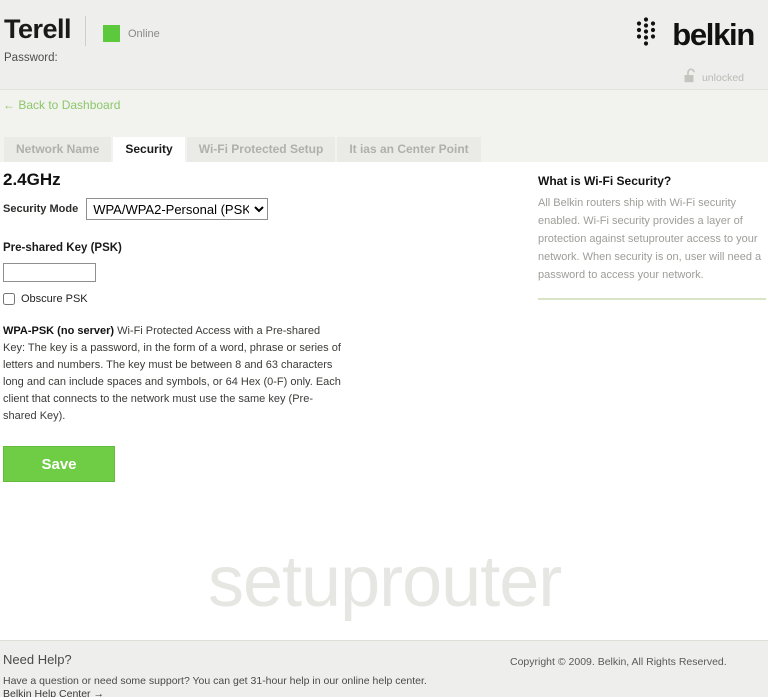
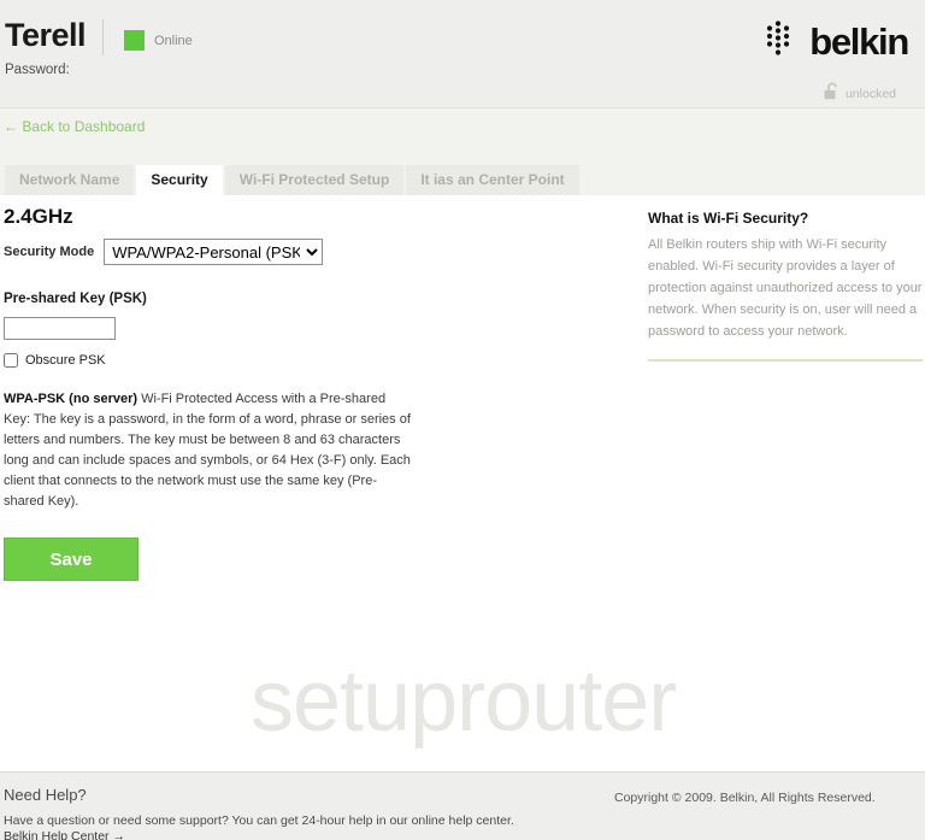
  Terell
  Online
  Password:
  belkin
  unlocked
  ← Back to Dashboard
  Network Name
  Security
  Wi-Fi Protected Setup
  It ias an Center Point
  2.4GHz
  Security Mode
  WPA/WPA2-Personal (PSK
  Pre-shared Key (PSK)
  Obscure PSK
- WPA-PSK (no server) Wi-Fi Protected Access with a Pre-shared Key: The key is a password, in the form of a word, phrase or series of letters and numbers. The key must be between 8 and 63 characters long and can include spaces and symbols, or 64 Hex (0-F) only. Each client that connects to the network must use the same key (Pre-shared Key).
+ WPA-PSK (no server) Wi-Fi Protected Access with a Pre-shared Key: The key is a password, in the form of a word, phrase or series of letters and numbers. The key must be between 8 and 63 characters long and can include spaces and symbols, or 64 Hex (3-F) only. Each client that connects to the network must use the same key (Pre-shared Key).
  Save
  What is Wi-Fi Security?
- All Belkin routers ship with Wi-Fi security enabled. Wi-Fi security provides a layer of protection against setuprouter access to your network. When security is on, user will need a password to access your network.
+ All Belkin routers ship with Wi-Fi security enabled. Wi-Fi security provides a layer of protection against unauthorized access to your network. When security is on, user will need a password to access your network.
  setuprouter
  Need Help?
- Have a question or need some support? You can get 31-hour help in our online help center.
+ Have a question or need some support? You can get 24-hour help in our online help center.
  Belkin Help Center →
  Copyright © 2009. Belkin, All Rights Reserved.
